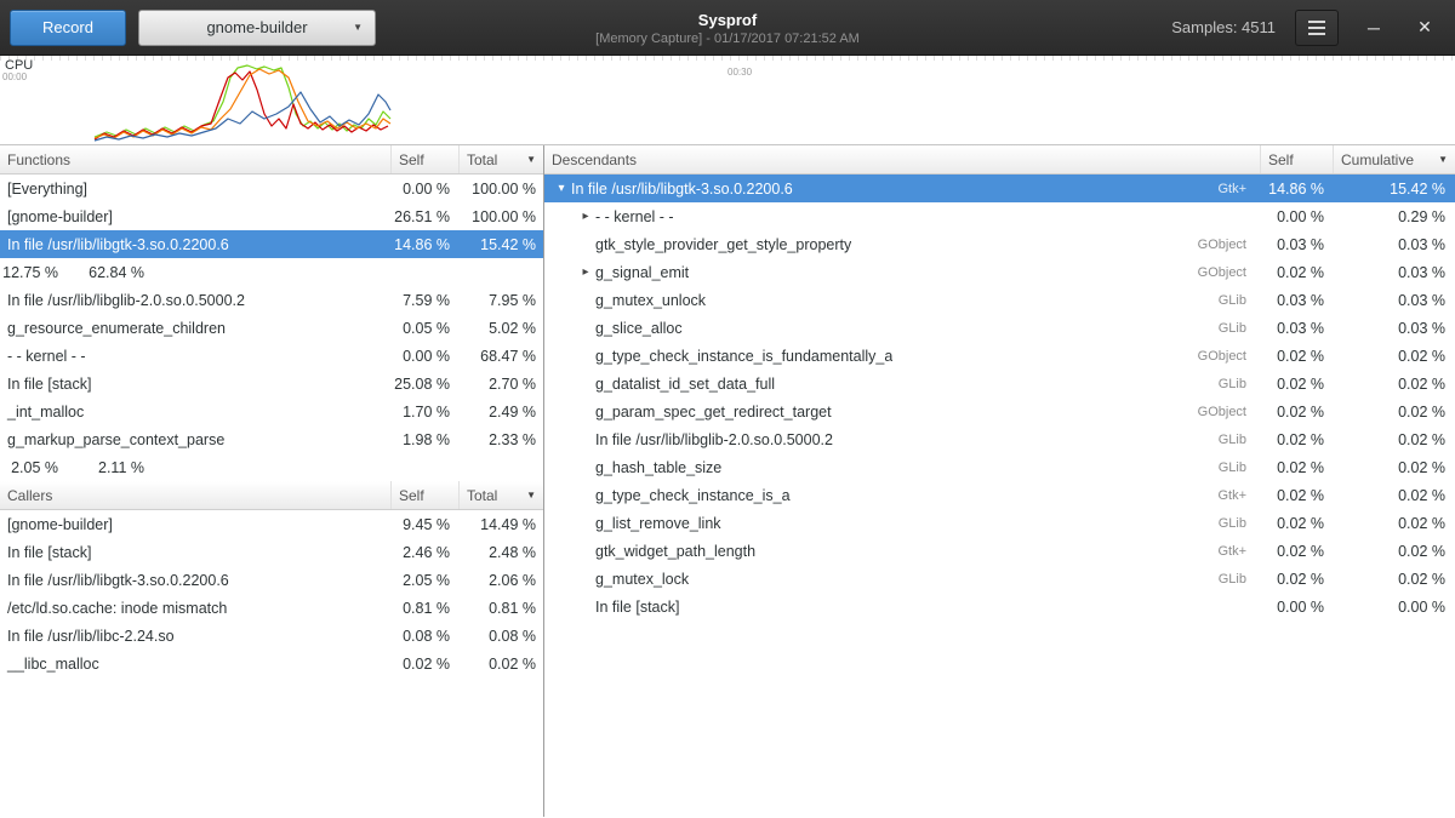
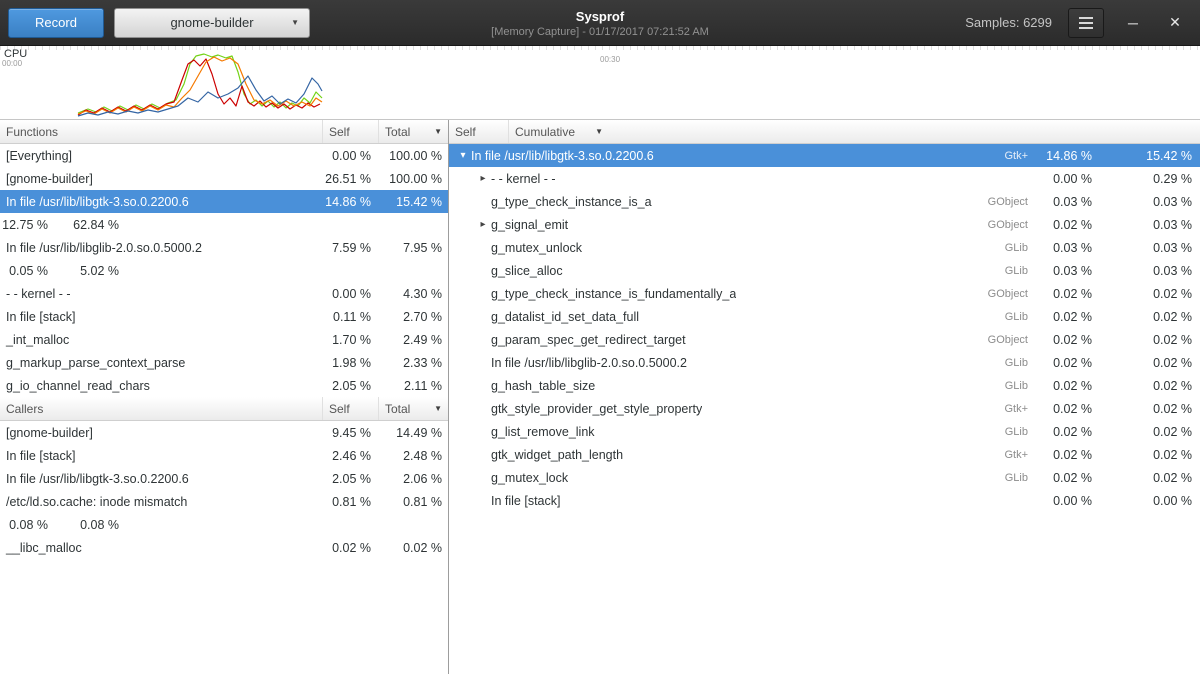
  Record
  gnome-builder
  ▼
  Sysprof
  [Memory Capture] - 01/17/2017 07:21:52 AM
- Samples: 4511
+ Samples: 6299
  ─
  ✕
  CPU
  00:00
  00:30
  Functions
  Self
  Total
  ▼
  [Everything]
  0.00 %
  100.00 %
  [gnome-builder]
  26.51 %
  100.00 %
  In file /usr/lib/libgtk-3.so.0.2200.6
  14.86 %
  15.42 %
  12.75 %
  62.84 %
  In file /usr/lib/libglib-2.0.so.0.5000.2
  7.59 %
  7.95 %
- g_resource_enumerate_children
  0.05 %
  5.02 %
  - - kernel - -
  0.00 %
- 68.47 %
+ 4.30 %
  In file [stack]
- 25.08 %
+ 0.11 %
  2.70 %
  _int_malloc
  1.70 %
  2.49 %
  g_markup_parse_context_parse
  1.98 %
  2.33 %
+ g_io_channel_read_chars
  2.05 %
  2.11 %
  Callers
  Self
  Total
  ▼
  [gnome-builder]
  9.45 %
  14.49 %
  In file [stack]
  2.46 %
  2.48 %
  In file /usr/lib/libgtk-3.so.0.2200.6
  2.05 %
  2.06 %
  /etc/ld.so.cache: inode mismatch
  0.81 %
  0.81 %
- In file /usr/lib/libc-2.24.so
  0.08 %
  0.08 %
  __libc_malloc
  0.02 %
  0.02 %
- Descendants
  Self
  Cumulative
  ▼
  ▾
  In file /usr/lib/libgtk-3.so.0.2200.6
  Gtk+
  14.86 %
  15.42 %
  ▸
  - - kernel - -
  0.00 %
  0.29 %
- gtk_style_provider_get_style_property
+ g_type_check_instance_is_a
  GObject
  0.03 %
  0.03 %
  ▸
  g_signal_emit
  GObject
  0.02 %
  0.03 %
  g_mutex_unlock
  GLib
  0.03 %
  0.03 %
  g_slice_alloc
  GLib
  0.03 %
  0.03 %
  g_type_check_instance_is_fundamentally_a
  GObject
  0.02 %
  0.02 %
  g_datalist_id_set_data_full
  GLib
  0.02 %
  0.02 %
  g_param_spec_get_redirect_target
  GObject
  0.02 %
  0.02 %
  In file /usr/lib/libglib-2.0.so.0.5000.2
  GLib
  0.02 %
  0.02 %
  g_hash_table_size
  GLib
  0.02 %
  0.02 %
- g_type_check_instance_is_a
+ gtk_style_provider_get_style_property
  Gtk+
  0.02 %
  0.02 %
  g_list_remove_link
  GLib
  0.02 %
  0.02 %
  gtk_widget_path_length
  Gtk+
  0.02 %
  0.02 %
  g_mutex_lock
  GLib
  0.02 %
  0.02 %
  In file [stack]
  0.00 %
  0.00 %
